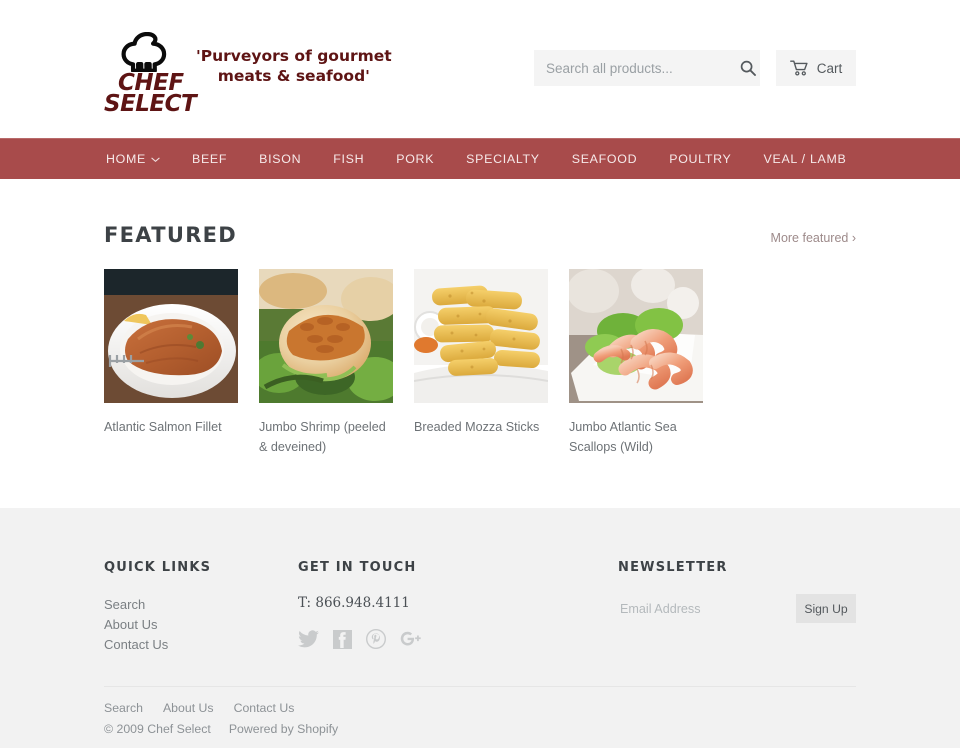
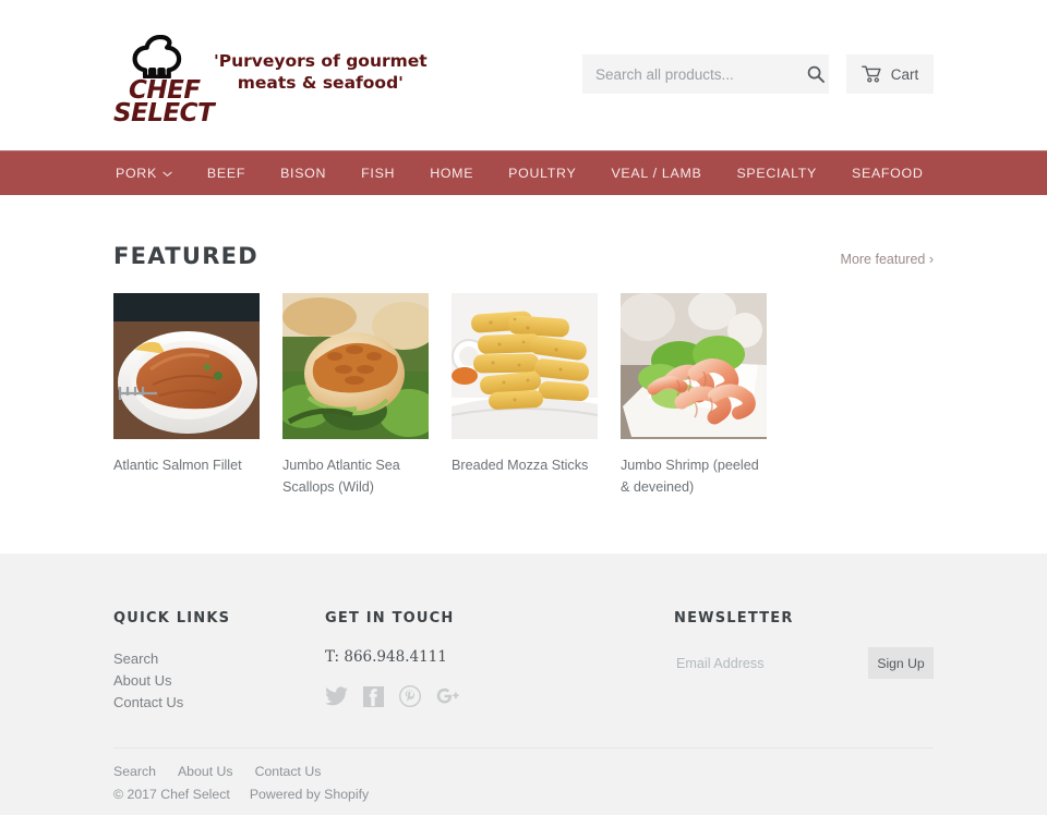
  CHEF
  SELECT
  'Purveyors of gourmet
  meats & seafood'
  Search all products...
  Cart
- HOME
+ PORK
  BEEF
  BISON
  FISH
- PORK
+ HOME
- SPECIALTY
+ POULTRY
- SEAFOOD
+ VEAL / LAMB
- POULTRY
+ SPECIALTY
- VEAL / LAMB
+ SEAFOOD
  FEATURED
  More featured ›
  Atlantic Salmon Fillet
- Jumbo Shrimp (peeled & deveined)
+ Jumbo Atlantic Sea Scallops (Wild)
  Breaded Mozza Sticks
- Jumbo Atlantic Sea Scallops (Wild)
+ Jumbo Shrimp (peeled & deveined)
  QUICK LINKS
  Search
  About Us
  Contact Us
  GET IN TOUCH
  T: 866.948.4111
  NEWSLETTER
  Email Address
  Sign Up
  Search
  About Us
  Contact Us
- © 2009 Chef Select
+ © 2017 Chef Select
  Powered by Shopify
